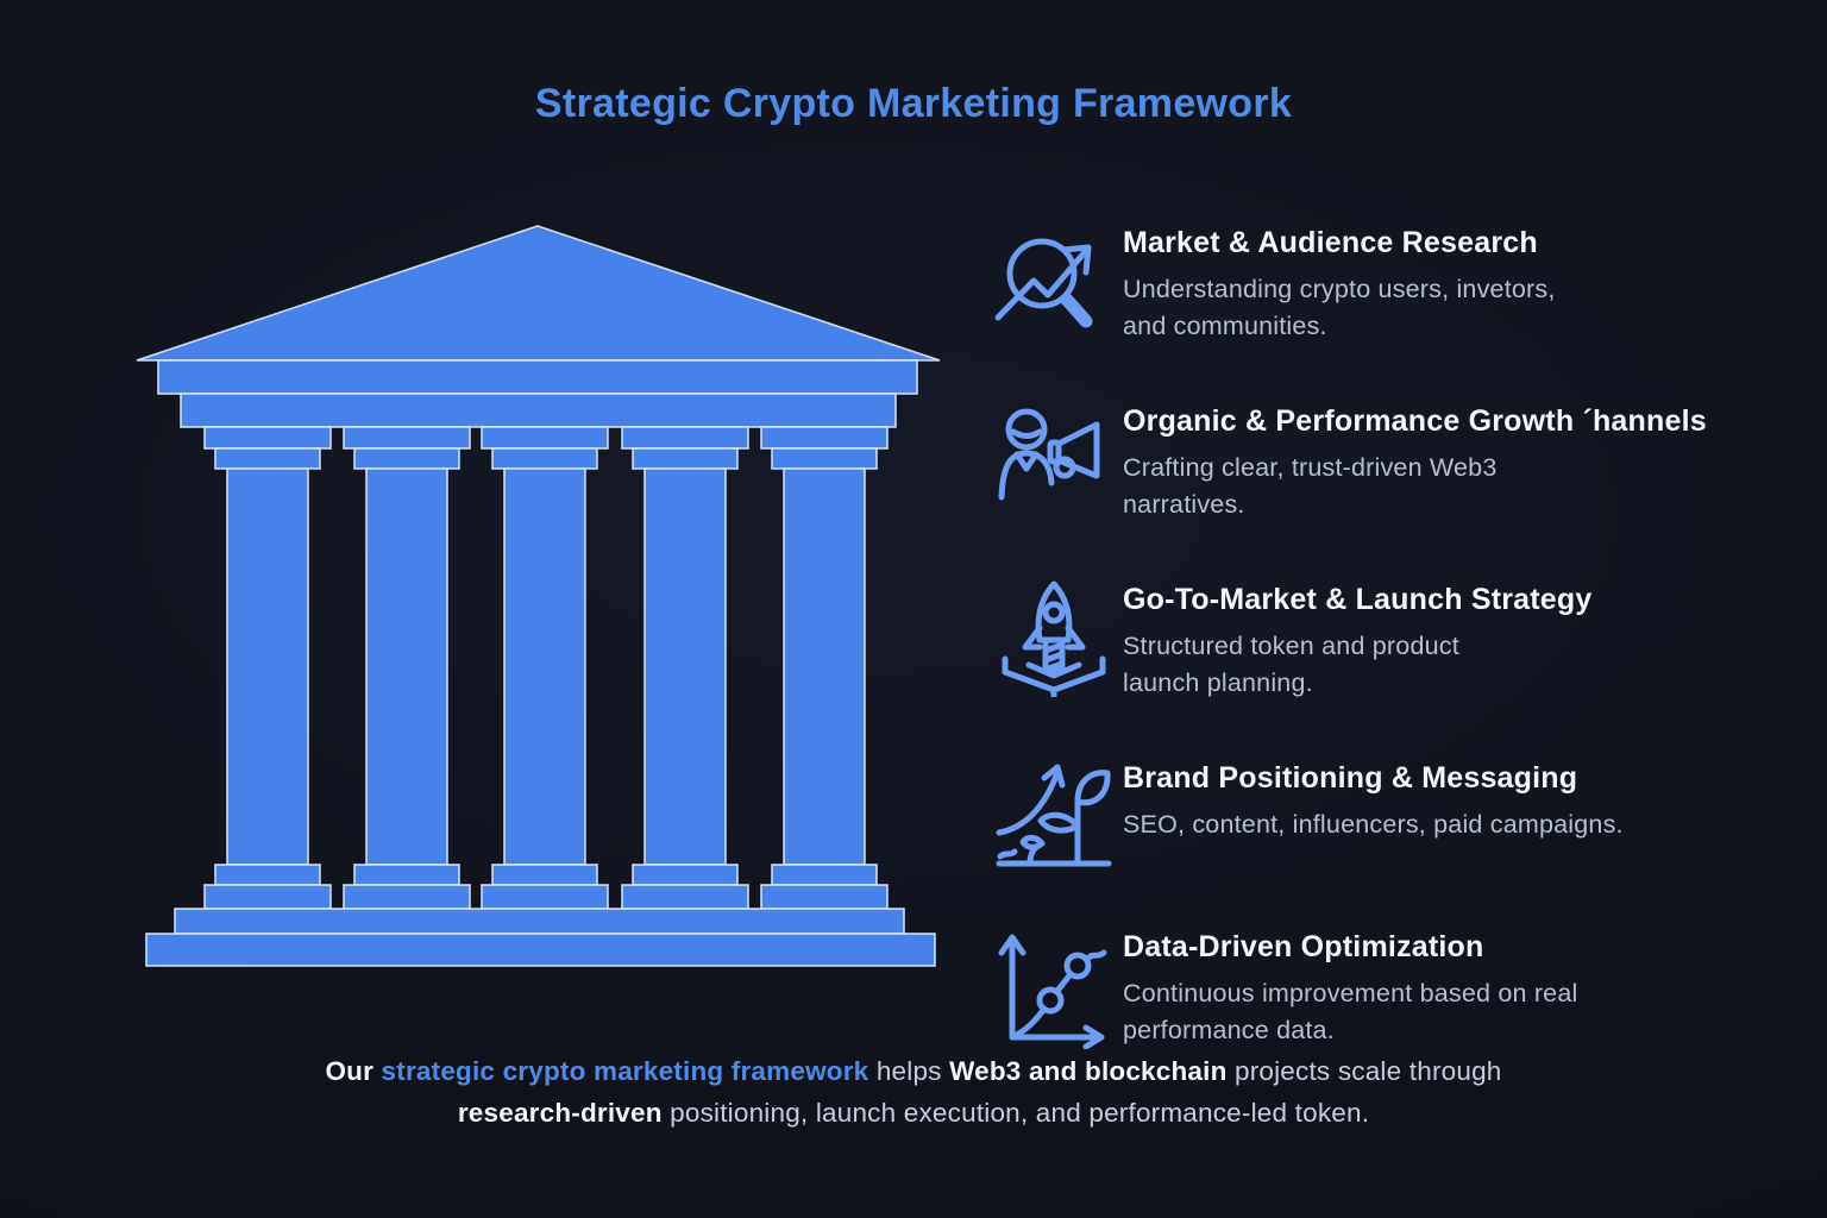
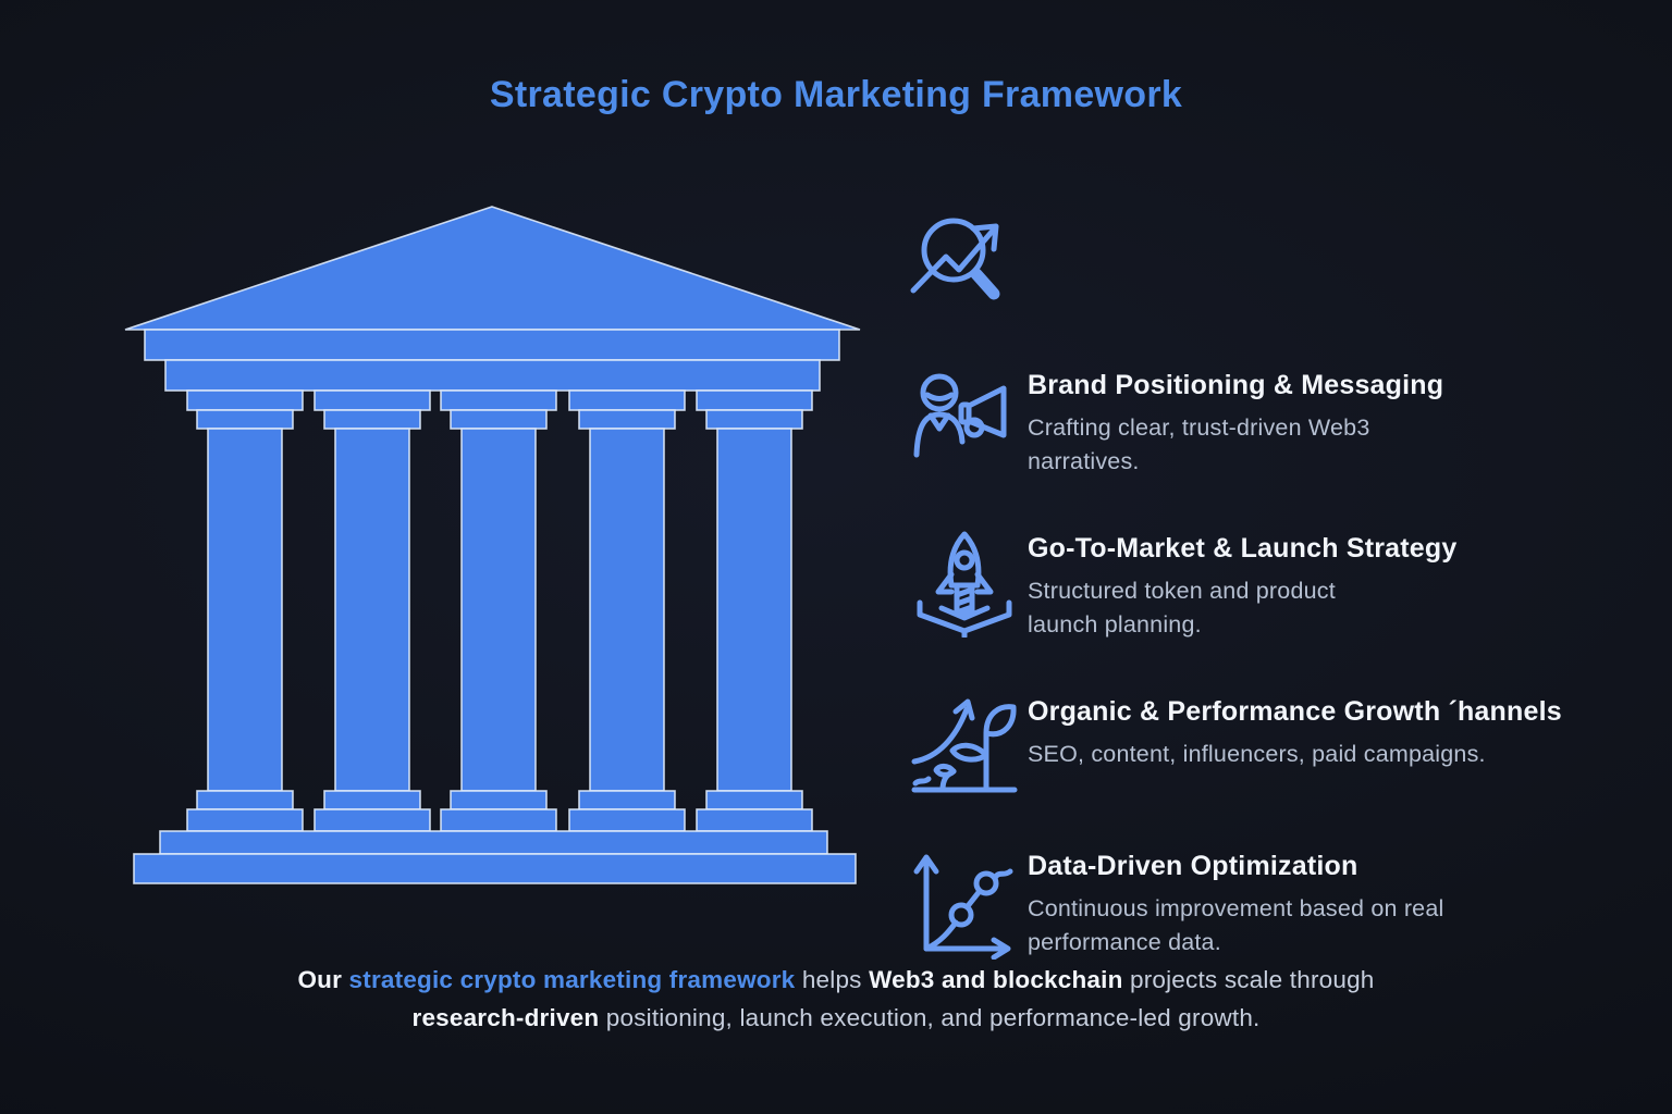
  Strategic Crypto Marketing Framework
- Market & Audience Research
- Understanding crypto users, invetors,
- and communities.
- Organic & Performance Growth ´hannels
+ Brand Positioning & Messaging
  Crafting clear, trust-driven Web3
  narratives.
  Go-To-Market & Launch Strategy
  Structured token and product
  launch planning.
- Brand Positioning & Messaging
+ Organic & Performance Growth ´hannels
  SEO, content, influencers, paid campaigns.
  Data-Driven Optimization
  Continuous improvement based on real
  performance data.
- Our strategic crypto marketing framework helps Web3 and blockchain projects scale through research-driven positioning, launch execution, and performance-led token.
+ Our strategic crypto marketing framework helps Web3 and blockchain projects scale through research-driven positioning, launch execution, and performance-led growth.
